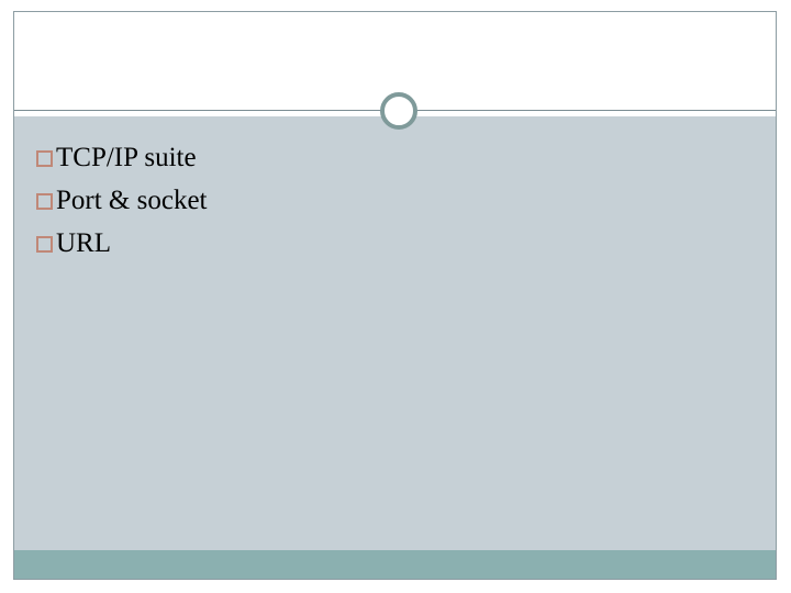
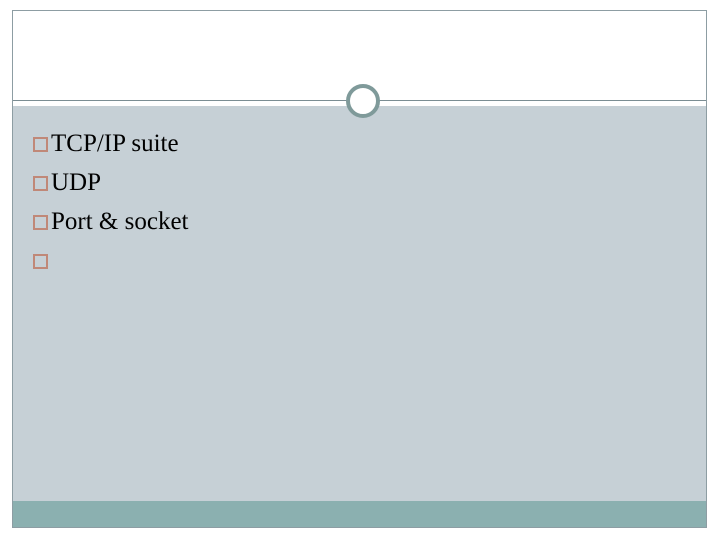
  TCP/IP suite
+ UDP
  Port & socket
- URL
